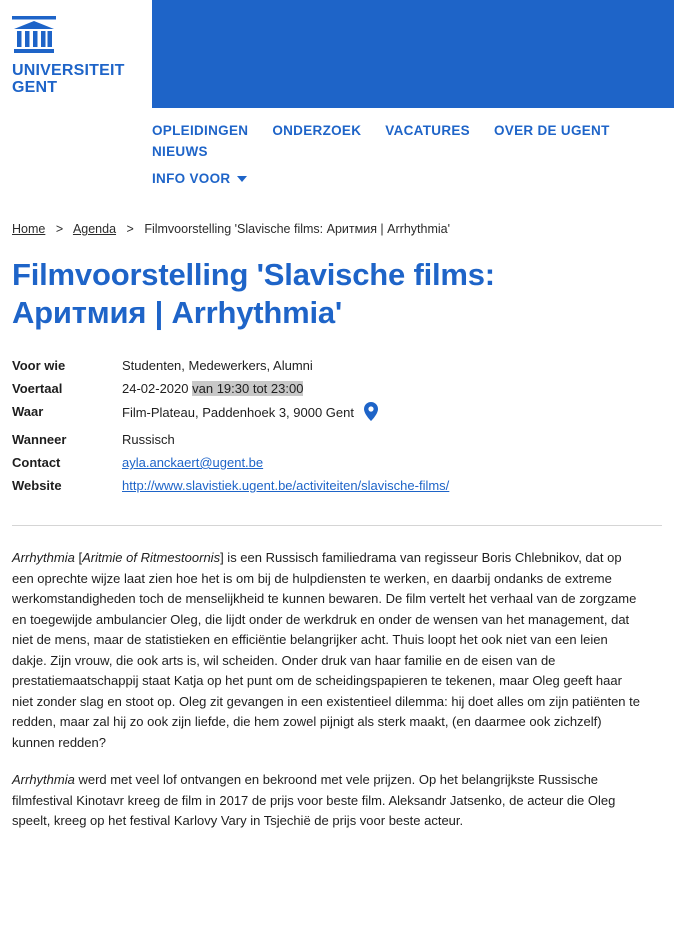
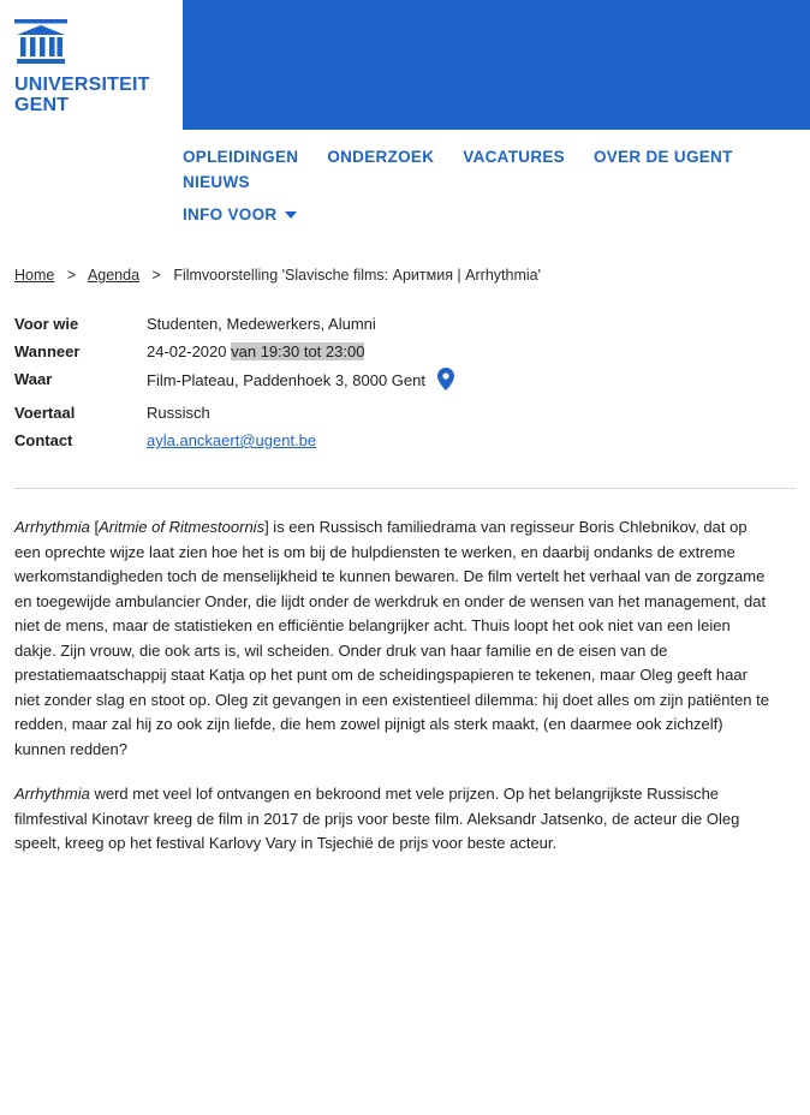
  UNIVERSITEIT
  GENT
  OPLEIDINGEN ONDERZOEK VACATURES OVER DE UGENTNIEUWS
  INFO VOOR
  Home > Agenda > Filmvoorstelling 'Slavische films: Аритмия | Arrhythmia'
- Filmvoorstelling 'Slavische films: Аритмия | Arrhythmia'
  Voor wie	Studenten, Medewerkers, Alumni
- Voertaal	24-02-2020 van 19:30 tot 23:00
+ Wanneer	24-02-2020 van 19:30 tot 23:00
- Waar	Film-Plateau, Paddenhoek 3, 9000 Gent
+ Waar	Film-Plateau, Paddenhoek 3, 8000 Gent
- Wanneer	Russisch
+ Voertaal	Russisch
  Contact	ayla.anckaert@ugent.be
- Website	http://www.slavistiek.ugent.be/activiteiten/slavische-films/
- Arrhythmia [Aritmie of Ritmestoornis] is een Russisch familiedrama van regisseur Boris Chlebnikov, dat op een oprechte wijze laat zien hoe het is om bij de hulpdiensten te werken, en daarbij ondanks de extreme werkomstandigheden toch de menselijkheid te kunnen bewaren. De film vertelt het verhaal van de zorgzame en toegewijde ambulancier Oleg, die lijdt onder de werkdruk en onder de wensen van het management, dat niet de mens, maar de statistieken en efficiëntie belangrijker acht. Thuis loopt het ook niet van een leien dakje. Zijn vrouw, die ook arts is, wil scheiden. Onder druk van haar familie en de eisen van de prestatiemaatschappij staat Katja op het punt om de scheidingspapieren te tekenen, maar Oleg geeft haar niet zonder slag en stoot op. Oleg zit gevangen in een existentieel dilemma: hij doet alles om zijn patiënten te redden, maar zal hij zo ook zijn liefde, die hem zowel pijnigt als sterk maakt, (en daarmee ook zichzelf) kunnen redden?
+ Arrhythmia [Aritmie of Ritmestoornis] is een Russisch familiedrama van regisseur Boris Chlebnikov, dat op een oprechte wijze laat zien hoe het is om bij de hulpdiensten te werken, en daarbij ondanks de extreme werkomstandigheden toch de menselijkheid te kunnen bewaren. De film vertelt het verhaal van de zorgzame en toegewijde ambulancier Onder, die lijdt onder de werkdruk en onder de wensen van het management, dat niet de mens, maar de statistieken en efficiëntie belangrijker acht. Thuis loopt het ook niet van een leien dakje. Zijn vrouw, die ook arts is, wil scheiden. Onder druk van haar familie en de eisen van de prestatiemaatschappij staat Katja op het punt om de scheidingspapieren te tekenen, maar Oleg geeft haar niet zonder slag en stoot op. Oleg zit gevangen in een existentieel dilemma: hij doet alles om zijn patiënten te redden, maar zal hij zo ook zijn liefde, die hem zowel pijnigt als sterk maakt, (en daarmee ook zichzelf) kunnen redden?
  Arrhythmia werd met veel lof ontvangen en bekroond met vele prijzen. Op het belangrijkste Russische filmfestival Kinotavr kreeg de film in 2017 de prijs voor beste film. Aleksandr Jatsenko, de acteur die Oleg speelt, kreeg op het festival Karlovy Vary in Tsjechië de prijs voor beste acteur.
